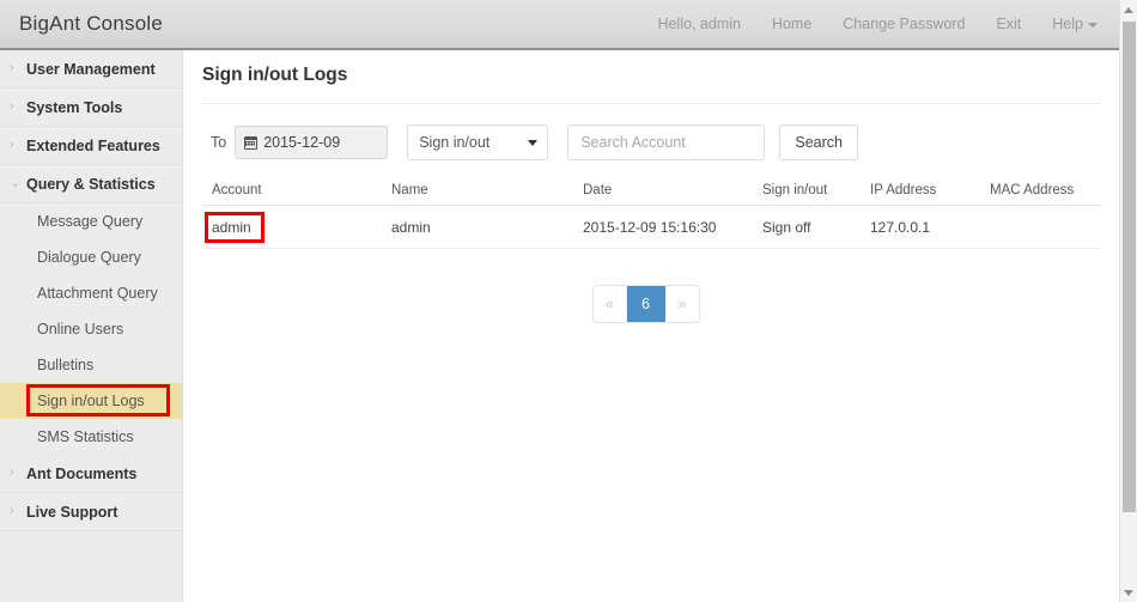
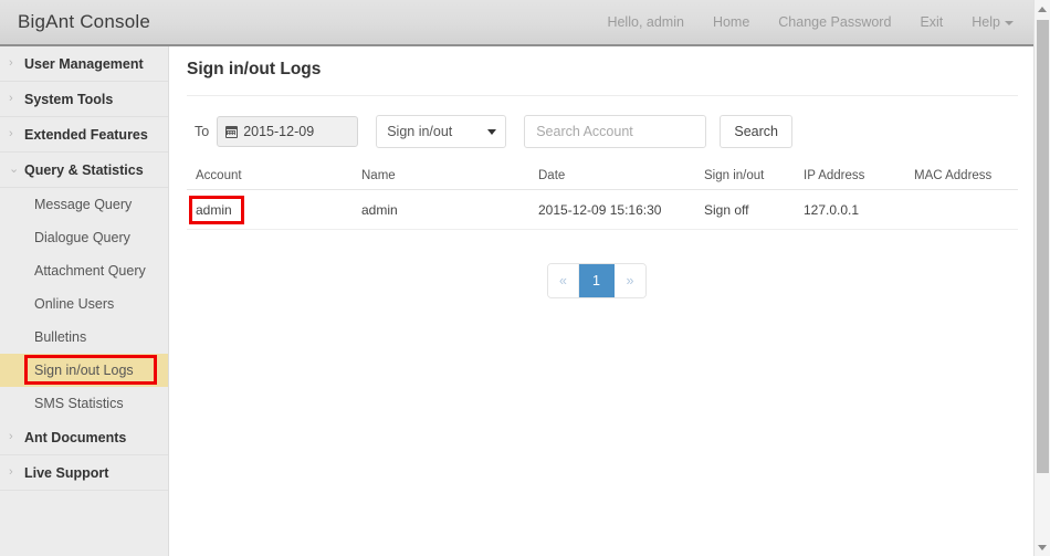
  BigAnt Console
  Hello, admin
  Home
  Change Password
  Exit
  Help
  ›
  User Management
  ›
  System Tools
  ›
  Extended Features
  ⌄
  Query & Statistics
  Message Query
  Dialogue Query
  Attachment Query
  Online Users
  Bulletins
  Sign in/out Logs
  SMS Statistics
  ›
  Ant Documents
  ›
  Live Support
  Sign in/out Logs
  To
  2015-12-09
  Sign in/out
  Search Account
  Search
  Account
  Name
  Date
  Sign in/out
  IP Address
  MAC Address
  admin
  admin
  2015-12-09 15:16:30
  Sign off
  127.0.0.1
  «
- 6
+ 1
  »
